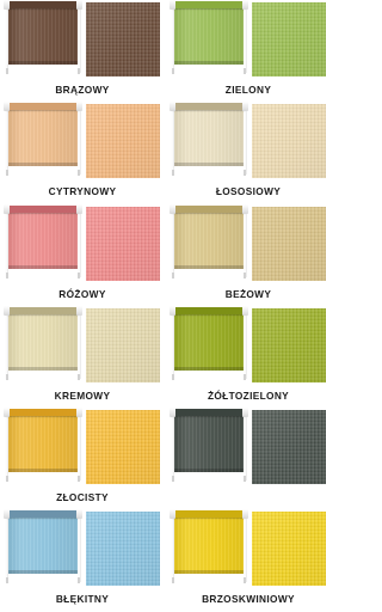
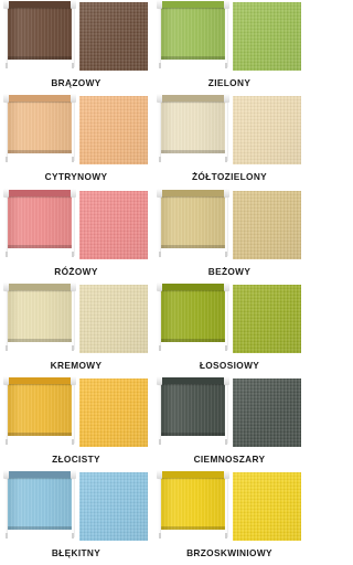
  BRĄZOWY
  ZIELONY
  CYTRYNOWY
- ŁOSOSIOWY
+ ŻÓŁTOZIELONY
  RÓŻOWY
  BEŻOWY
  KREMOWY
- ŻÓŁTOZIELONY
+ ŁOSOSIOWY
  ZŁOCISTY
+ CIEMNOSZARY
  BŁĘKITNY
  BRZOSKWINIOWY
